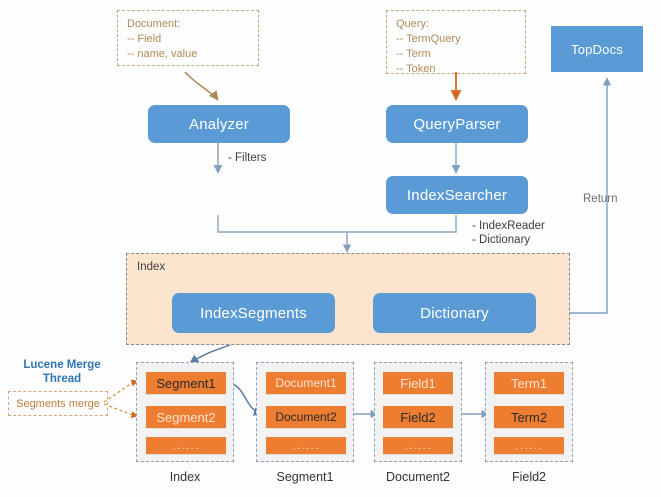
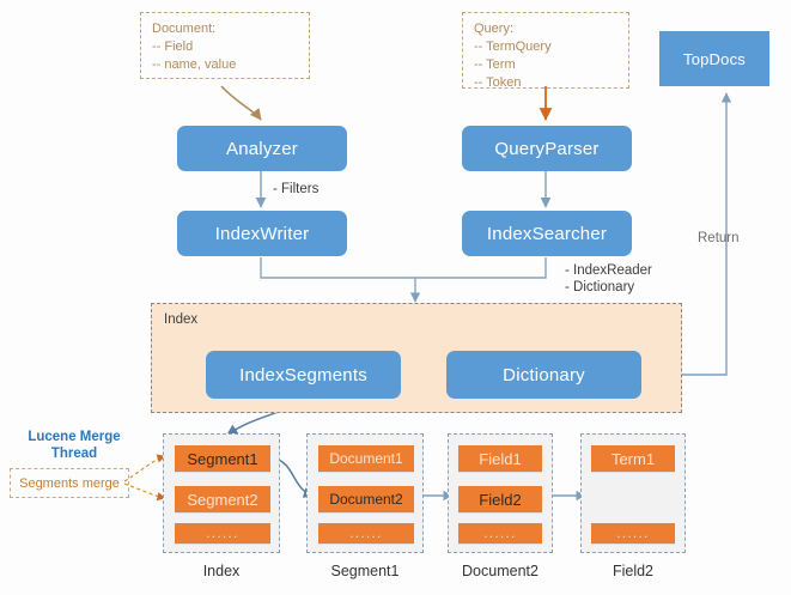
  Document:
  -- Field
  -- name, value
  Query:
  -- TermQuery
  -- Term
  -- Token
  TopDocs
  Analyzer
  QueryParser
+ IndexWriter
  IndexSearcher
  - Filters
  - IndexReader
  - Dictionary
  Return
  Index
  IndexSegments
  Dictionary
  Lucene Merge Thread
  Segments merge
  Segment1
  Segment2
  ......
  Index
  Document1
  Document2
  ......
  Segment1
  Field1
  Field2
  ......
  Document2
  Term1
- Term2
  ......
  Field2
